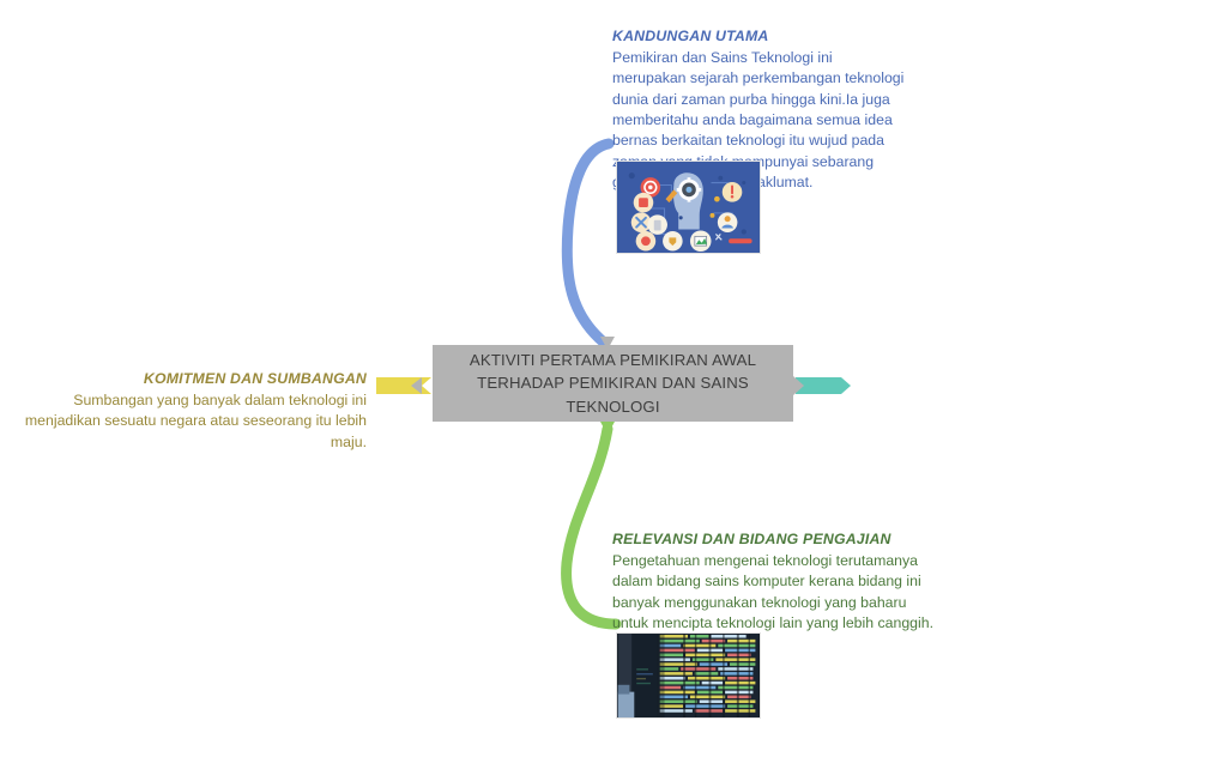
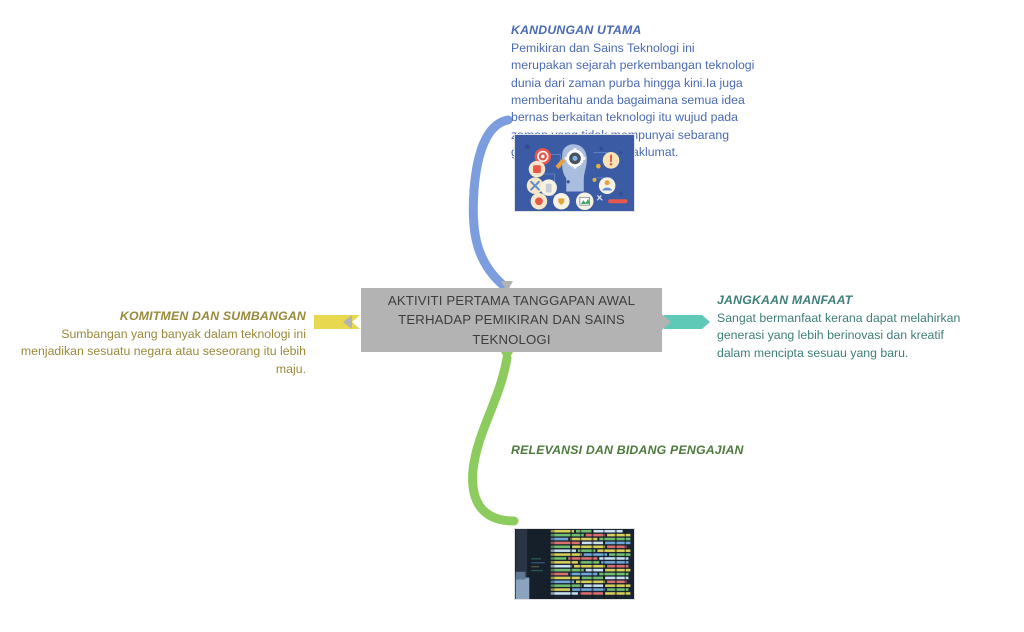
- AKTIVITI PERTAMA PEMIKIRAN AWAL TERHADAP PEMIKIRAN DAN SAINS TEKNOLOGI
+ AKTIVITI PERTAMA TANGGAPAN AWAL TERHADAP PEMIKIRAN DAN SAINS TEKNOLOGI
  KANDUNGAN UTAMA
  Pemikiran dan Sains Teknologi ini merupakan sejarah perkembangan teknologi dunia dari zaman purba hingga kini.Ia juga memberitahu anda bagaimana semua idea bernas berkaitan teknologi itu wujud pada punyai sebarang aklumat.
  KOMITMEN DAN SUMBANGAN
  Sumbangan yang banyak dalam teknologi ini menjadikan sesuatu negara atau seseorang itu lebih maju.
+ JANGKAAN MANFAAT
+ Sangat bermanfaat kerana dapat melahirkan generasi yang lebih berinovasi dan kreatif dalam mencipta sesuau yang baru.
  RELEVANSI DAN BIDANG PENGAJIAN
- Pengetahuan mengenai teknologi terutamanya dalam bidang sains komputer kerana bidang ini banyak menggunakan teknologi yang baharu untuk mencipta teknologi lain yang lebih canggih.
